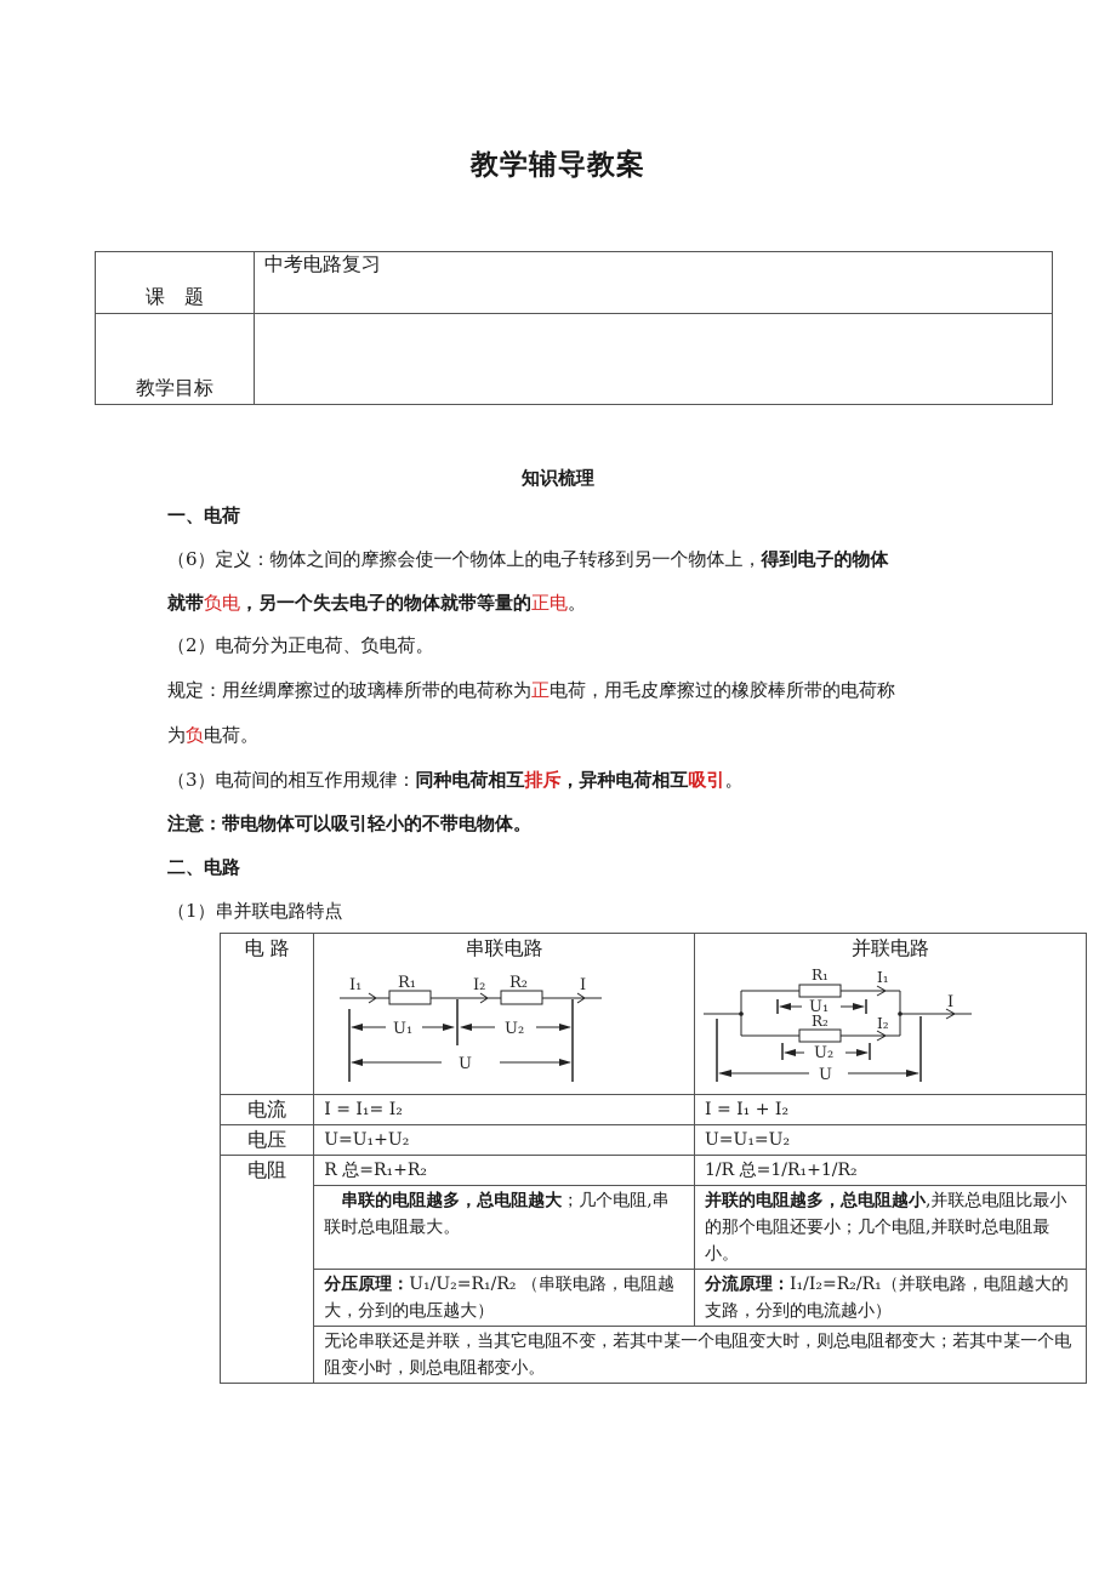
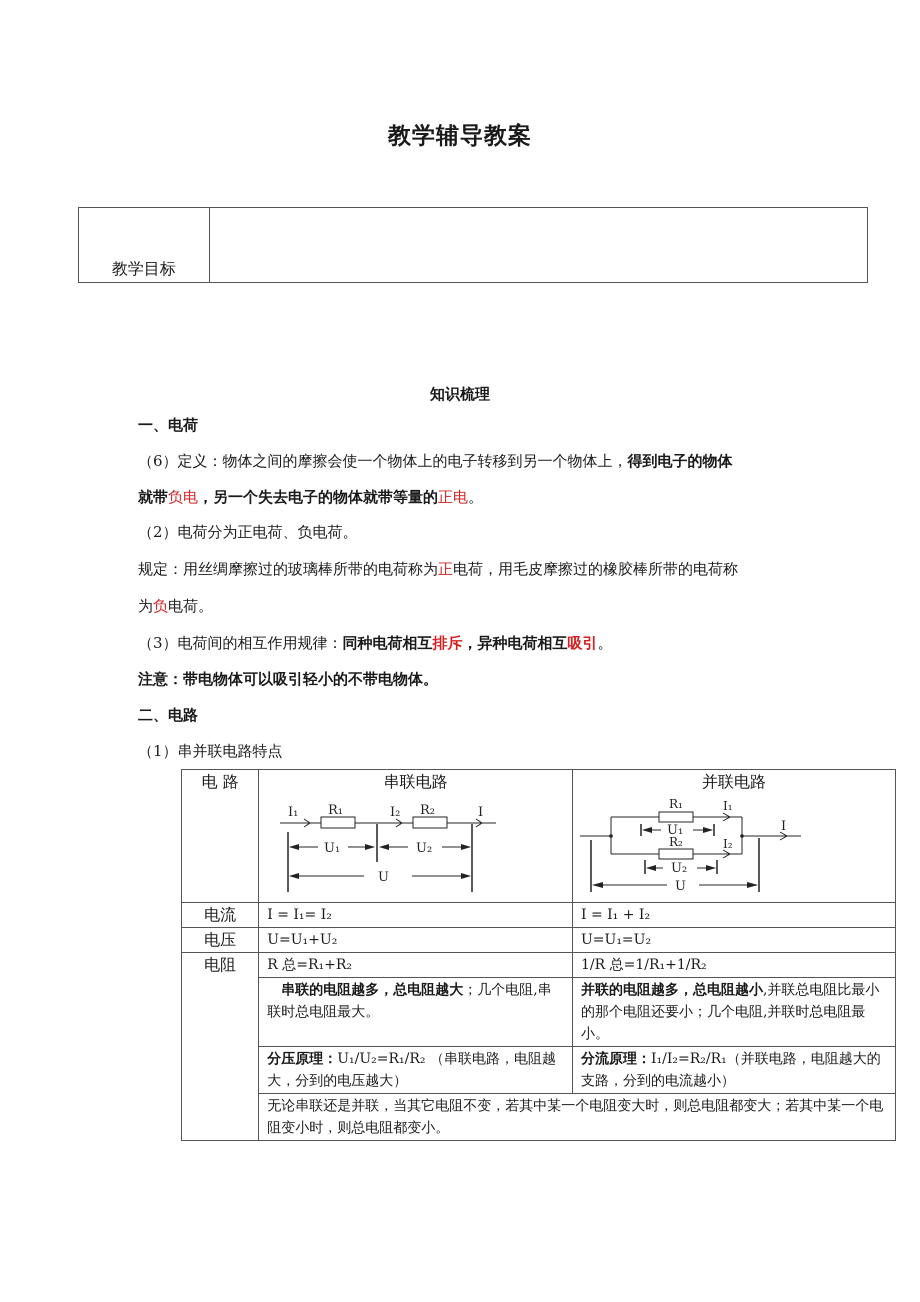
  教学辅导教案
- 课 题	中考电路复习
  教学目标
  知识梳理
  一、电荷
  （6）定义：物体之间的摩擦会使一个物体上的电子转移到另一个物体上，得到电子的物体
  就带负电，另一个失去电子的物体就带等量的正电。
  （2）电荷分为正电荷、负电荷。
  规定：用丝绸摩擦过的玻璃棒所带的电荷称为正电荷，用毛皮摩擦过的橡胶棒所带的电荷称
  为负电荷。
  （3）电荷间的相互作用规律：同种电荷相互排斥，异种电荷相互吸引。
  注意：带电物体可以吸引轻小的不带电物体。
  二、电路
  （1）串并联电路特点
  电 路	串联电路 I₁ R₁ I₂ R₂ I U₁ U₂ U	并联电路 R₁ I₁ U₁ R₂ I₂ U₂ I U
  电流	I = I₁= I₂	I = I₁ + I₂
  电压	U=U₁+U₂	U=U₁=U₂
  电阻	R 总=R₁+R₂	1/R 总=1/R₁+1/R₂
  串联的电阻越多，总电阻越大；几个电阻,串联时总电阻最大。	并联的电阻越多，总电阻越小,并联总电阻比最小的那个电阻还要小；几个电阻,并联时总电阻最小。
  分压原理：U₁/U₂=R₁/R₂ （串联电路，电阻越大，分到的电压越大）	分流原理：I₁/I₂=R₂/R₁（并联电路，电阻越大的支路，分到的电流越小）
  无论串联还是并联，当其它电阻不变，若其中某一个电阻变大时，则总电阻都变大；若其中某一个电阻变小时，则总电阻都变小。
